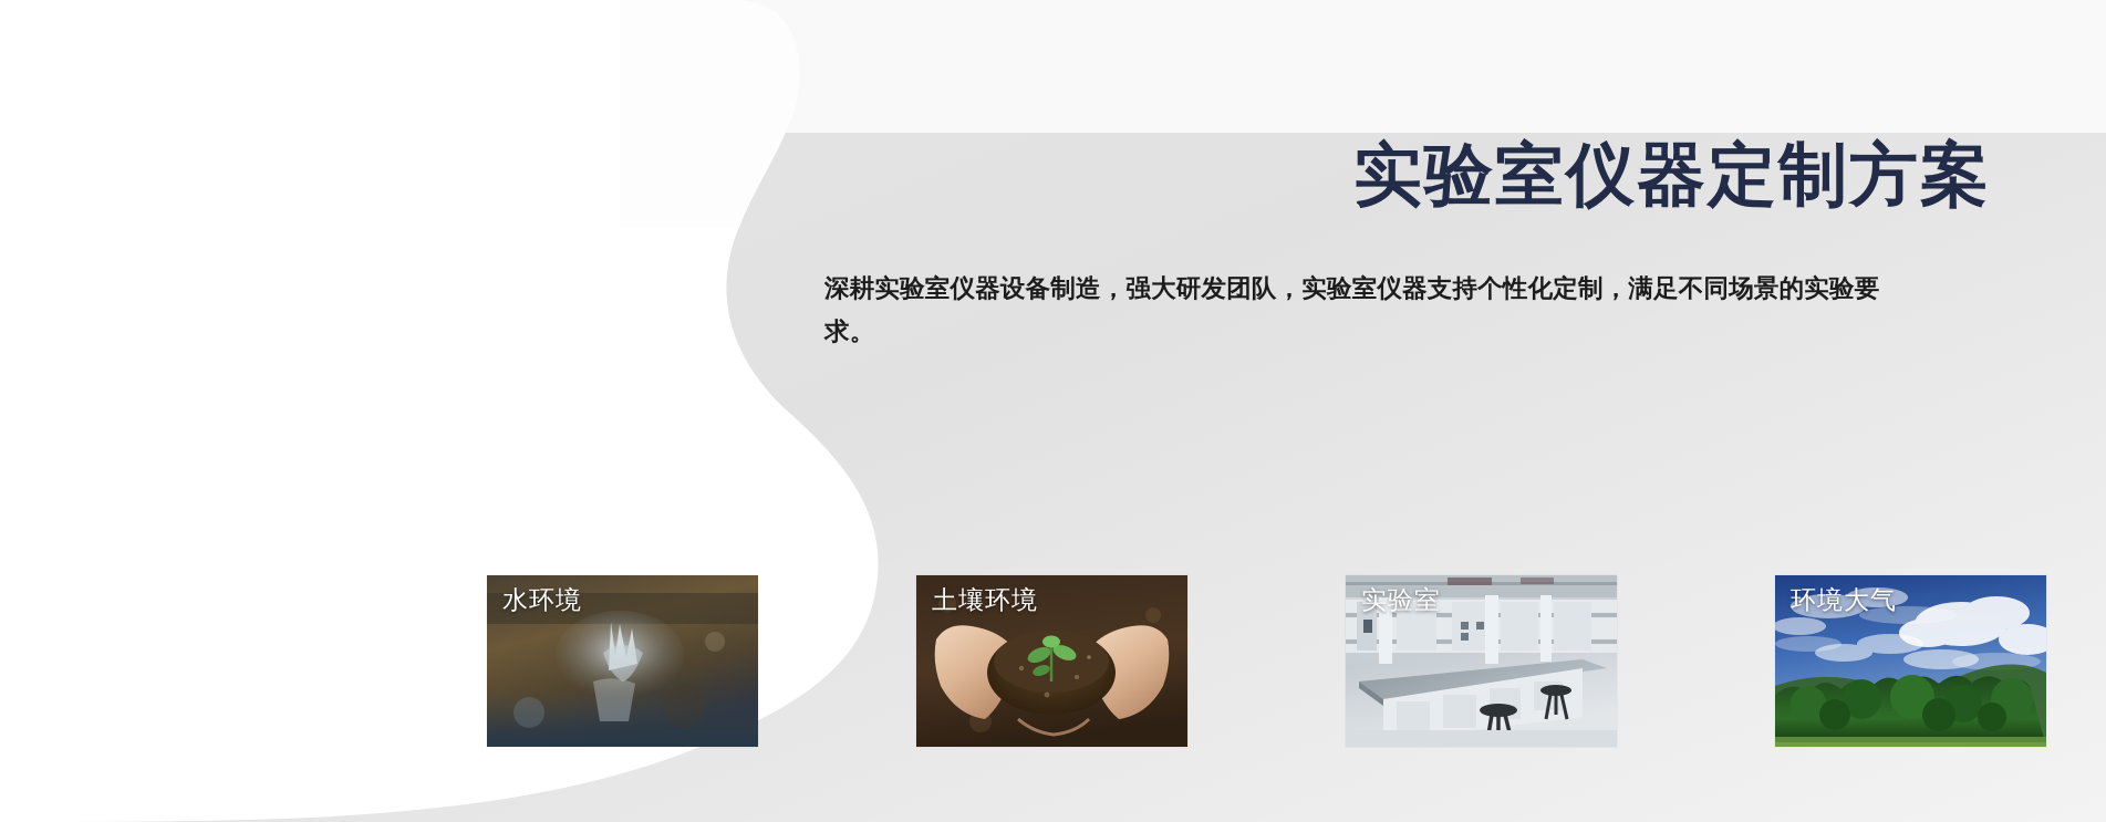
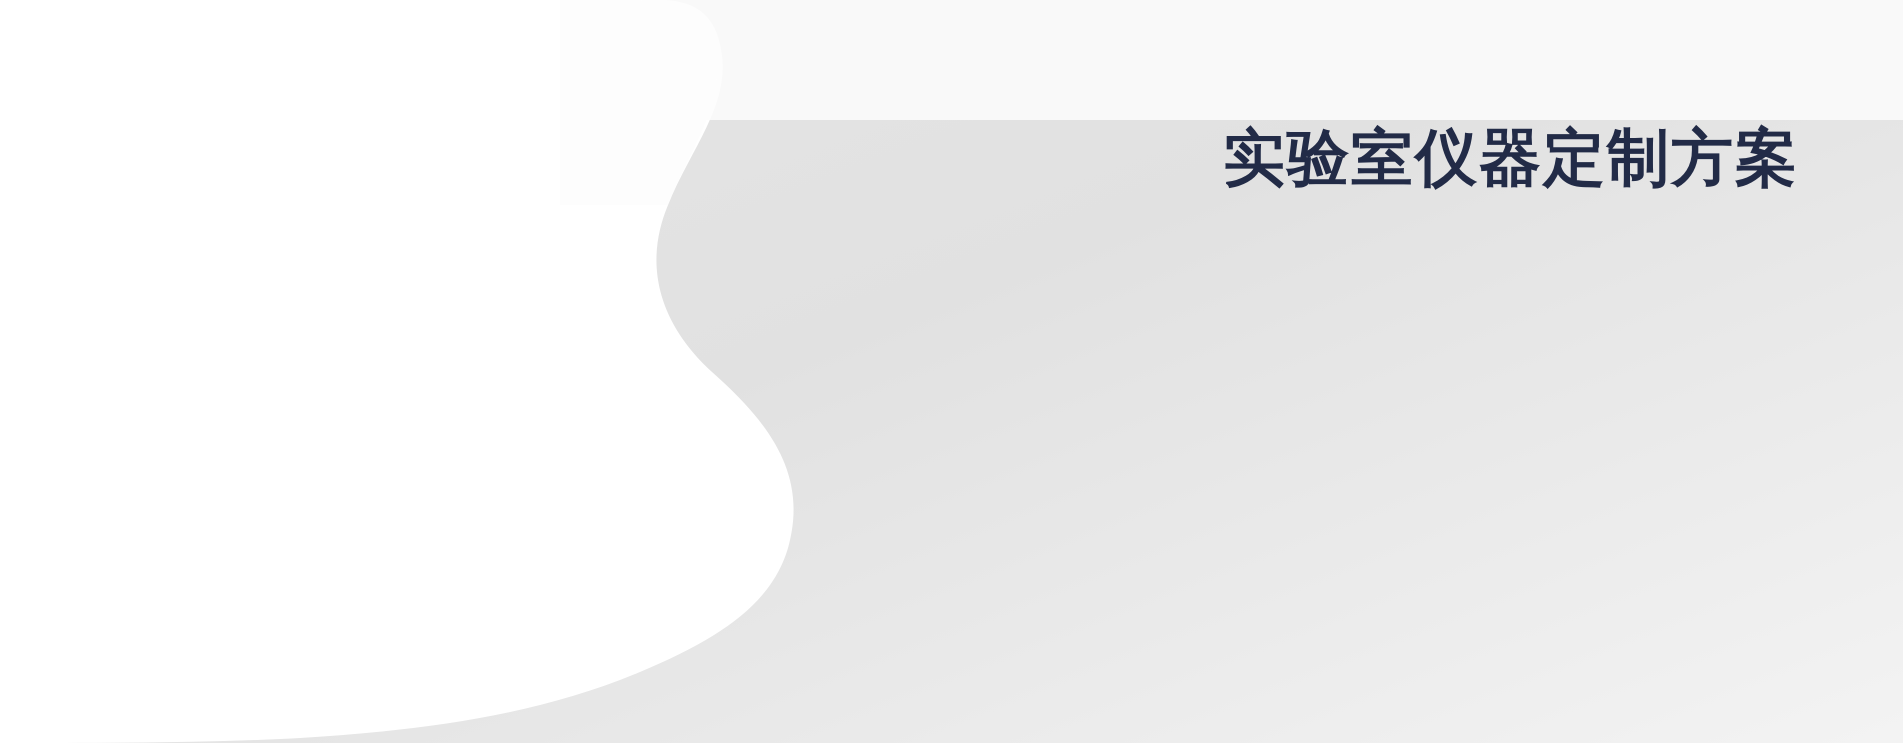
  实验室仪器定制方案
- 深耕实验室仪器设备制造，强大研发团队，实验室仪器支持个性化定制，满足不同场景的实验要求。
- 水环境
- 土壤环境
- 实验室
- 环境大气
